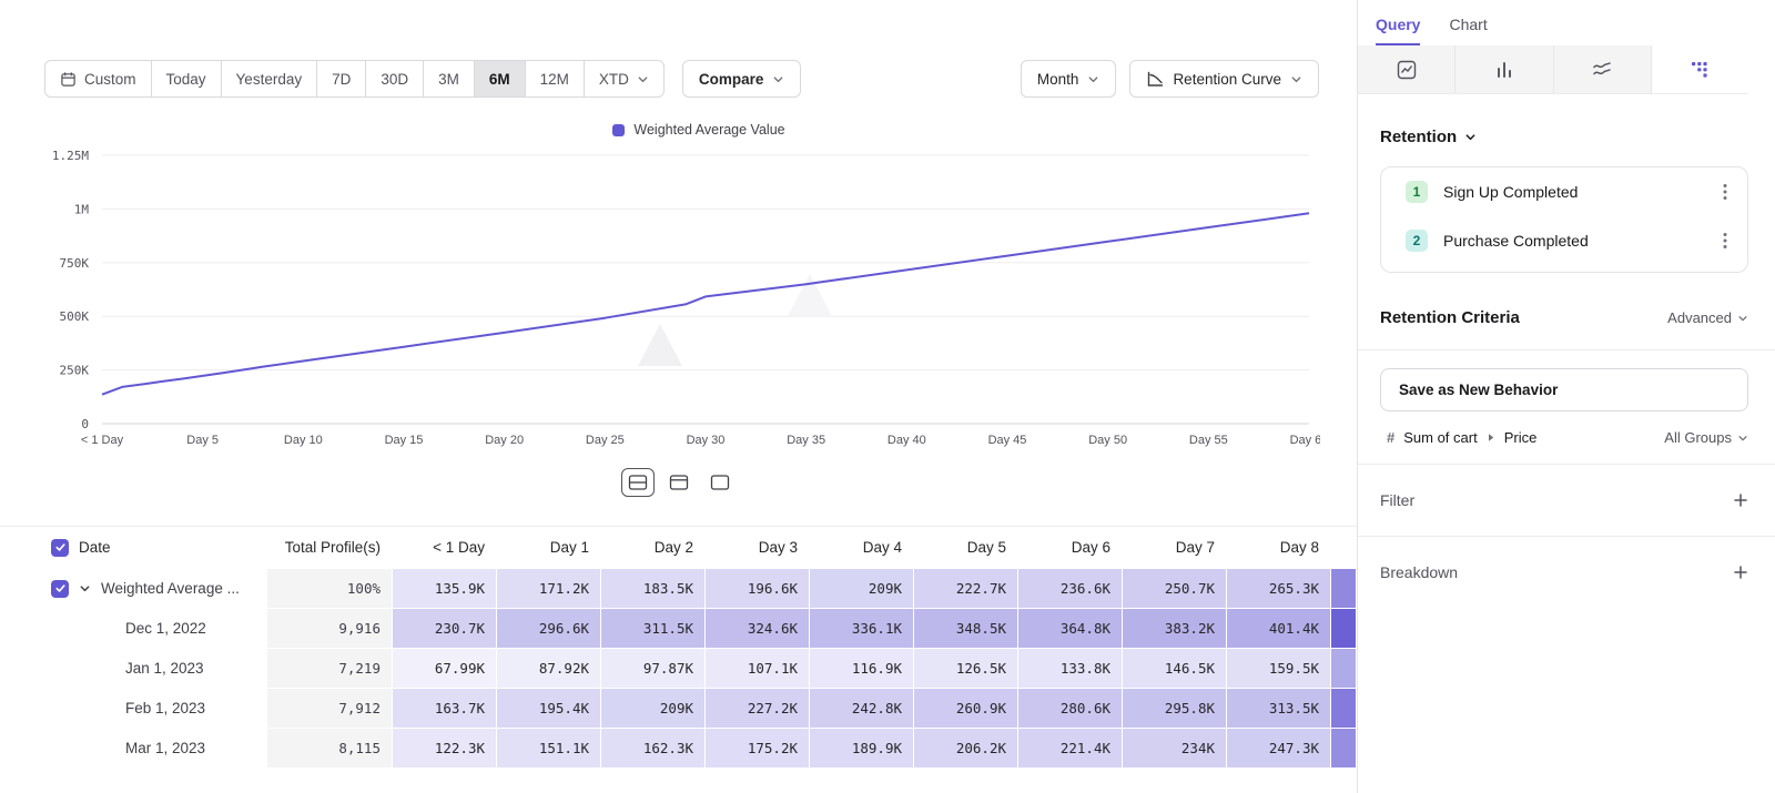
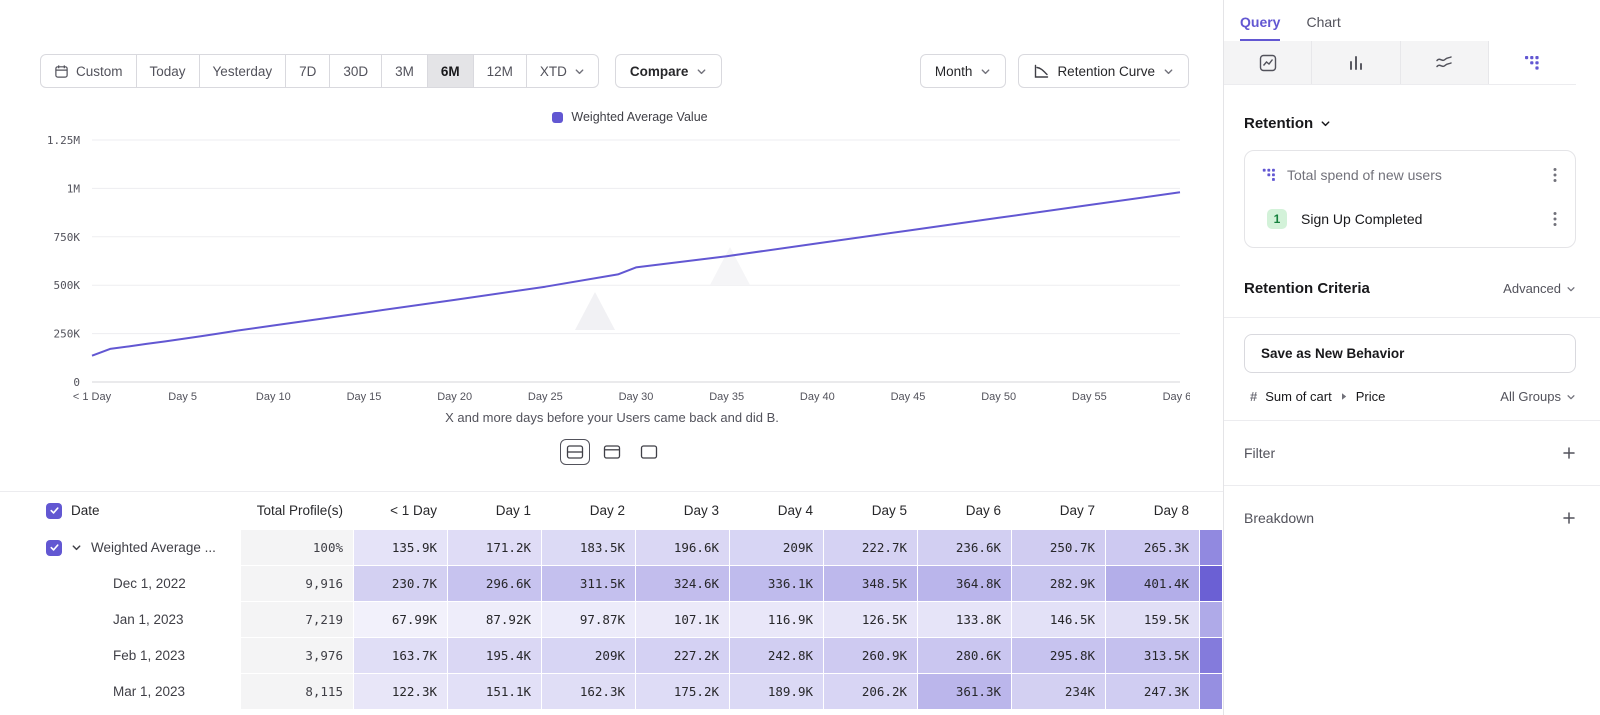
  Custom
  Today
  Yesterday
  7D
  30D
  3M
  6M
  12M
  XTD
  Compare
  Month
  Retention Curve
  Weighted Average Value
  1.25M
  1M
  750K
  500K
  250K
  0
  < 1 Day
  Day 5
  Day 10
  Day 15
  Day 20
  Day 25
  Day 30
  Day 35
  Day 40
  Day 45
  Day 50
  Day 55
  Day 6
+ X and more days before your Users came back and did B.
  Date
  Total Profile(s)
  < 1 Day
  Day 1
  Day 2
  Day 3
  Day 4
  Day 5
  Day 6
  Day 7
  Day 8
  Weighted Average ...
  100%
  135.9K
  171.2K
  183.5K
  196.6K
  209K
  222.7K
  236.6K
  250.7K
  265.3K
  Dec 1, 2022
  9,916
  230.7K
  296.6K
  311.5K
  324.6K
  336.1K
  348.5K
  364.8K
- 383.2K
+ 282.9K
  401.4K
  Jan 1, 2023
  7,219
  67.99K
  87.92K
  97.87K
  107.1K
  116.9K
  126.5K
  133.8K
  146.5K
  159.5K
  Feb 1, 2023
- 7,912
+ 3,976
  163.7K
  195.4K
  209K
  227.2K
  242.8K
  260.9K
  280.6K
  295.8K
  313.5K
  Mar 1, 2023
  8,115
  122.3K
  151.1K
  162.3K
  175.2K
  189.9K
  206.2K
- 221.4K
+ 361.3K
  234K
  247.3K
  Query
  Chart
  Retention
+ Total spend of new users
  1
  Sign Up Completed
- 2
- Purchase Completed
  Retention Criteria
  Advanced
  Save as New Behavior
  #
  Sum of cart
  Price
  All Groups
  Filter
  Breakdown
